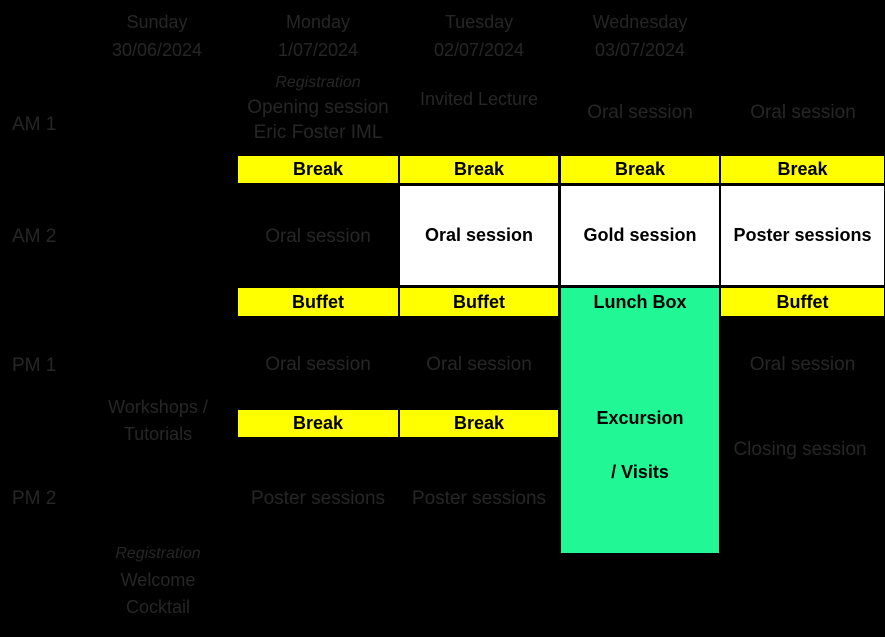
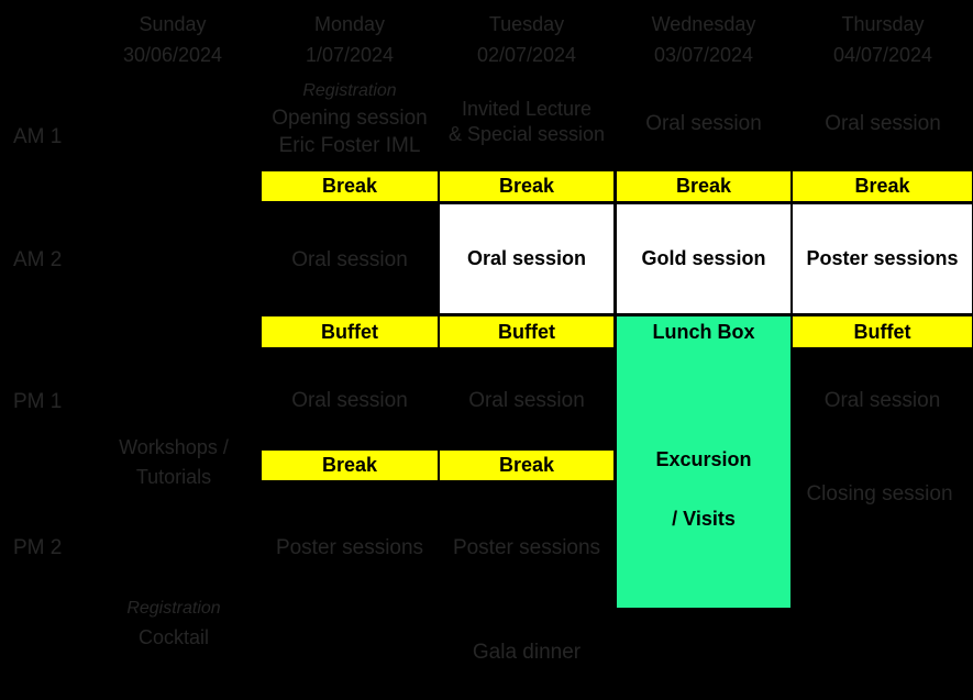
  Sunday
  30/06/2024
  Monday
  1/07/2024
  Tuesday
  02/07/2024
  Wednesday
  03/07/2024
+ Thursday
+ 04/07/2024
  AM 1
  AM 2
  PM 1
  PM 2
  Registration
  Opening session
  Eric Foster IML
  Invited Lecture
+ & Special session
  Oral session
  Oral session
  Break
  Break
  Break
  Break
  Oral session
  Oral session
  Gold session
  Poster sessions
  Buffet
  Buffet
  Buffet
  Lunch Box
  Excursion
  / Visits
  Oral session
  Oral session
  Oral session
  Workshops /
  Tutorials
  Break
  Break
  Closing session
  Poster sessions
  Poster sessions
  Registration
- Welcome
  Cocktail
+ Gala dinner
